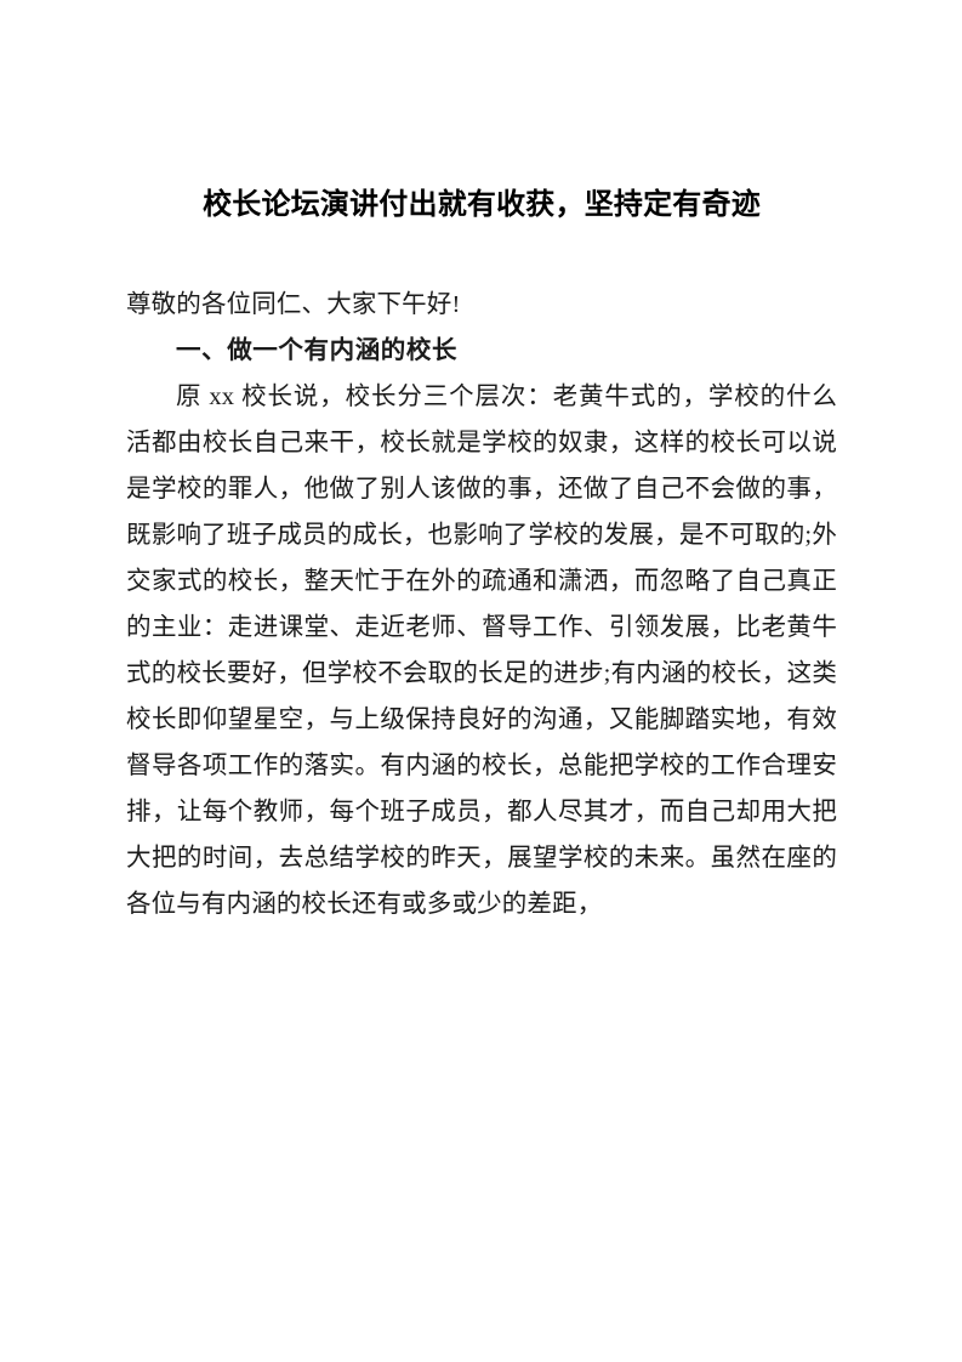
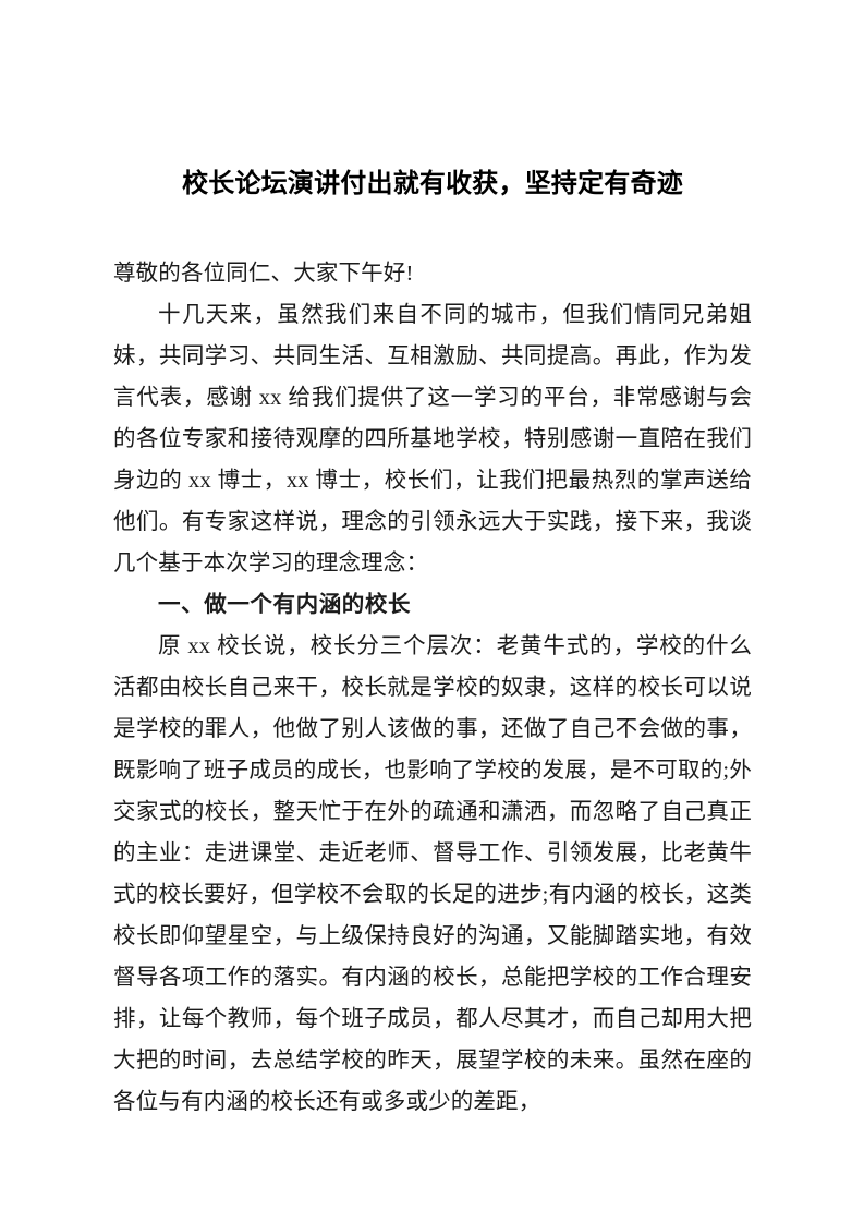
  校长论坛演讲付出就有收获，坚持定有奇迹
  尊敬的各位同仁、大家下午好!
+ 十几天来，虽然我们来自不同的城市，但我们情同兄弟姐妹，共同学习、共同生活、互相激励、共同提高。再此，作为发言代表，感谢 xx 给我们提供了这一学习的平台，非常感谢与会的各位专家和接待观摩的四所基地学校，特别感谢一直陪在我们身边的 xx 博士，xx 博士，校长们，让我们把最热烈的掌声送给他们。有专家这样说，理念的引领永远大于实践，接下来，我谈几个基于本次学习的理念理念：
  一、做一个有内涵的校长
  原 xx 校长说，校长分三个层次：老黄牛式的，学校的什么活都由校长自己来干，校长就是学校的奴隶，这样的校长可以说是学校的罪人，他做了别人该做的事，还做了自己不会做的事，既影响了班子成员的成长，也影响了学校的发展，是不可取的;外交家式的校长，整天忙于在外的疏通和潇洒，而忽略了自己真正的主业：走进课堂、走近老师、督导工作、引领发展，比老黄牛式的校长要好，但学校不会取的长足的进步;有内涵的校长，这类校长即仰望星空，与上级保持良好的沟通，又能脚踏实地，有效督导各项工作的落实。有内涵的校长，总能把学校的工作合理安排，让每个教师，每个班子成员，都人尽其才，而自己却用大把大把的时间，去总结学校的昨天，展望学校的未来。虽然在座的各位与有内涵的校长还有或多或少的差距，
